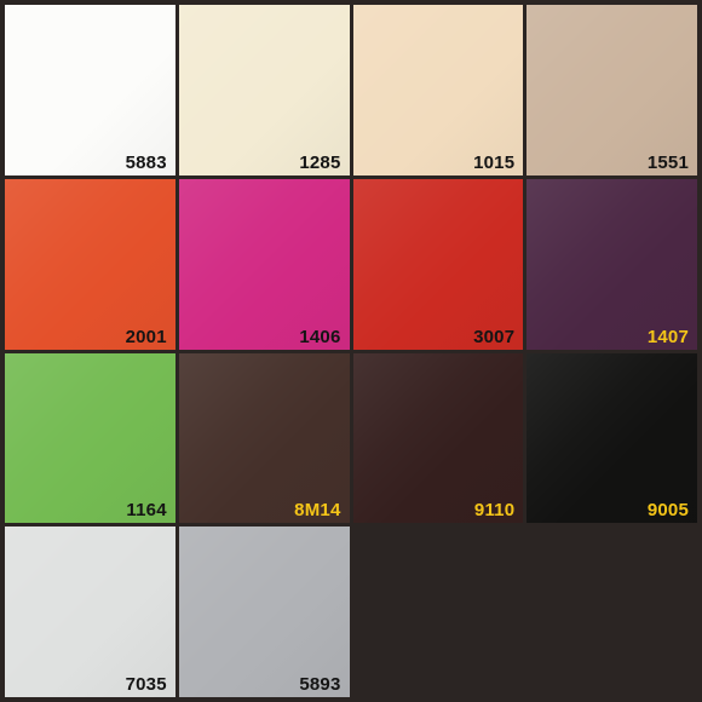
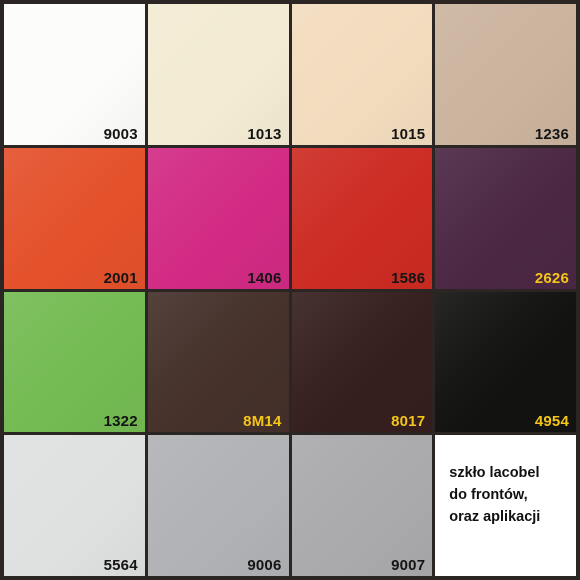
- 5883
+ 9003
- 1285
+ 1013
  1015
- 1551
+ 1236
  2001
  1406
- 3007
+ 1586
- 1407
+ 2626
- 1164
+ 1322
  8M14
- 9110
+ 8017
- 9005
+ 4954
- 7035
+ 5564
- 5893
+ 9006
+ 9007
+ szkło lacobel
+ do frontów,
+ oraz aplikacji
